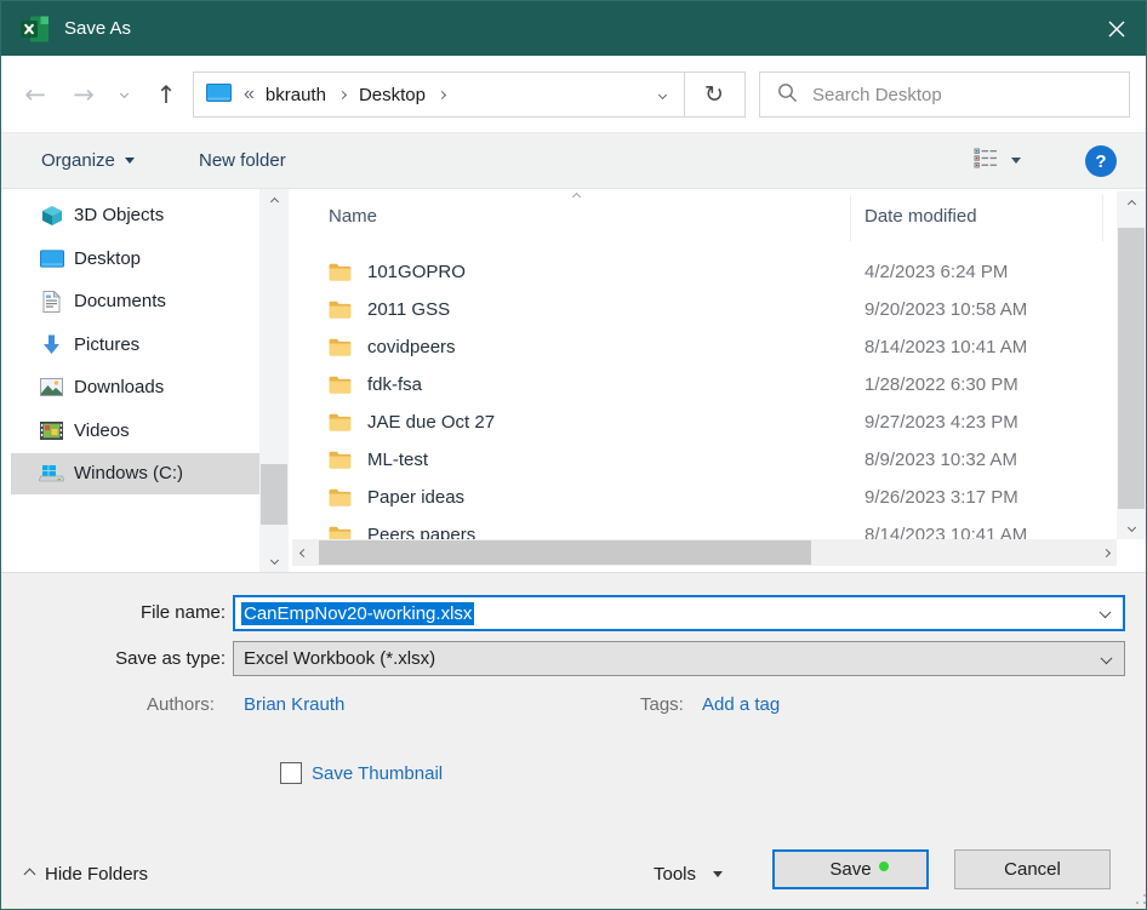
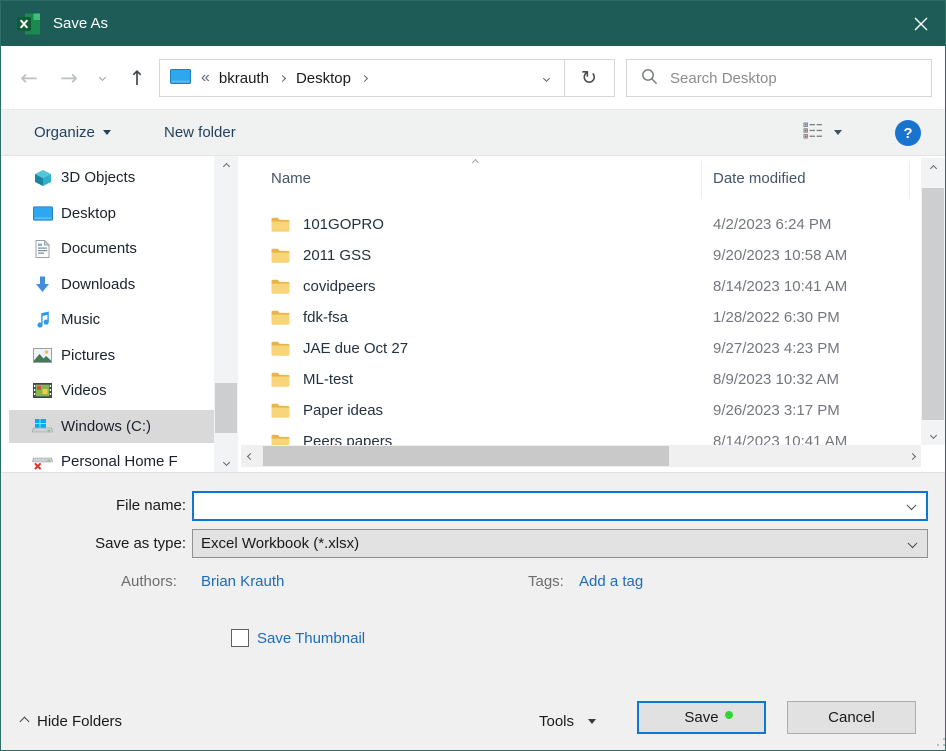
  Save As
  ←
  →
  ↑
  «
  bkrauth
  Desktop
  ↻
  Search Desktop
  Organize
  New folder
  ?
  3D Objects
  Desktop
  Documents
- Pictures
+ Downloads
+ Music
- Downloads
+ Pictures
  Videos
  Windows (C:)
+ Personal Home F
  Name
  Date modified
  101GOPRO
  4/2/2023 6:24 PM
  2011 GSS
  9/20/2023 10:58 AM
  covidpeers
  8/14/2023 10:41 AM
  fdk-fsa
  1/28/2022 6:30 PM
  JAE due Oct 27
  9/27/2023 4:23 PM
  ML-test
  8/9/2023 10:32 AM
  Paper ideas
  9/26/2023 3:17 PM
  Peers papers
  8/14/2023 10:41 AM
  File name:
- CanEmpNov20-working.xlsx
  Save as type:
  Excel Workbook (*.xlsx)
  Authors:
  Brian Krauth
  Tags:
  Add a tag
  Save Thumbnail
  Hide Folders
  Tools
  Save
  Cancel
